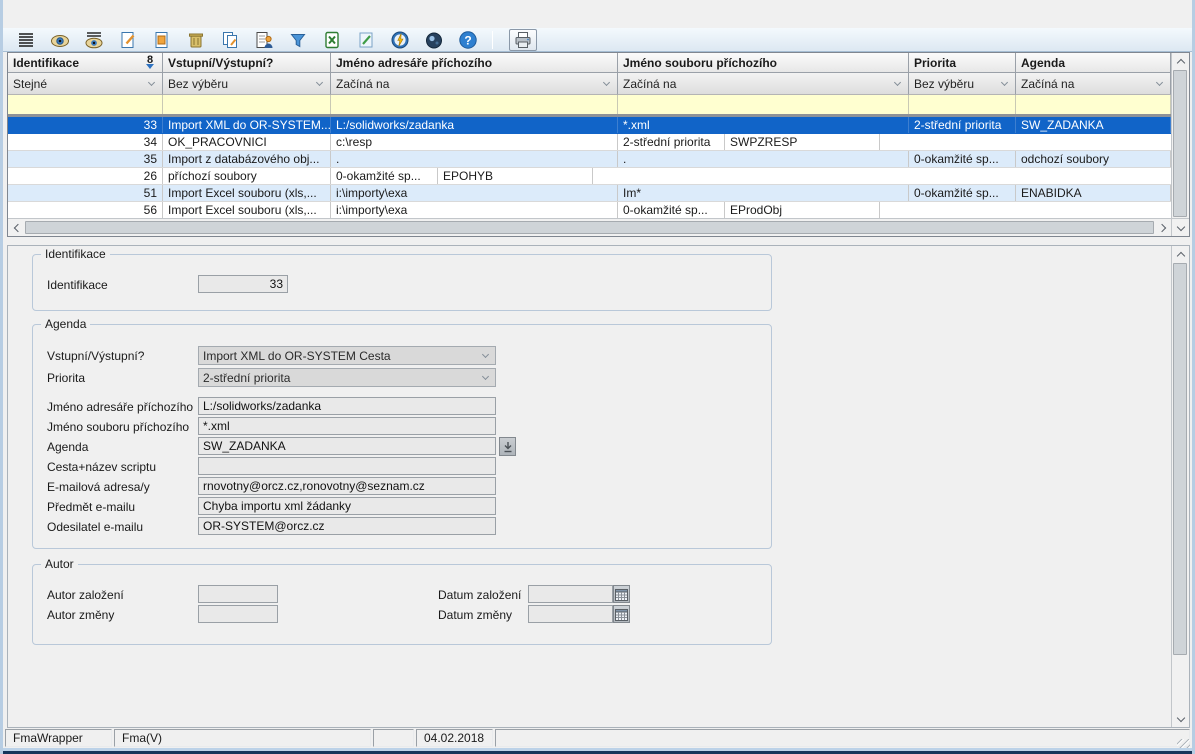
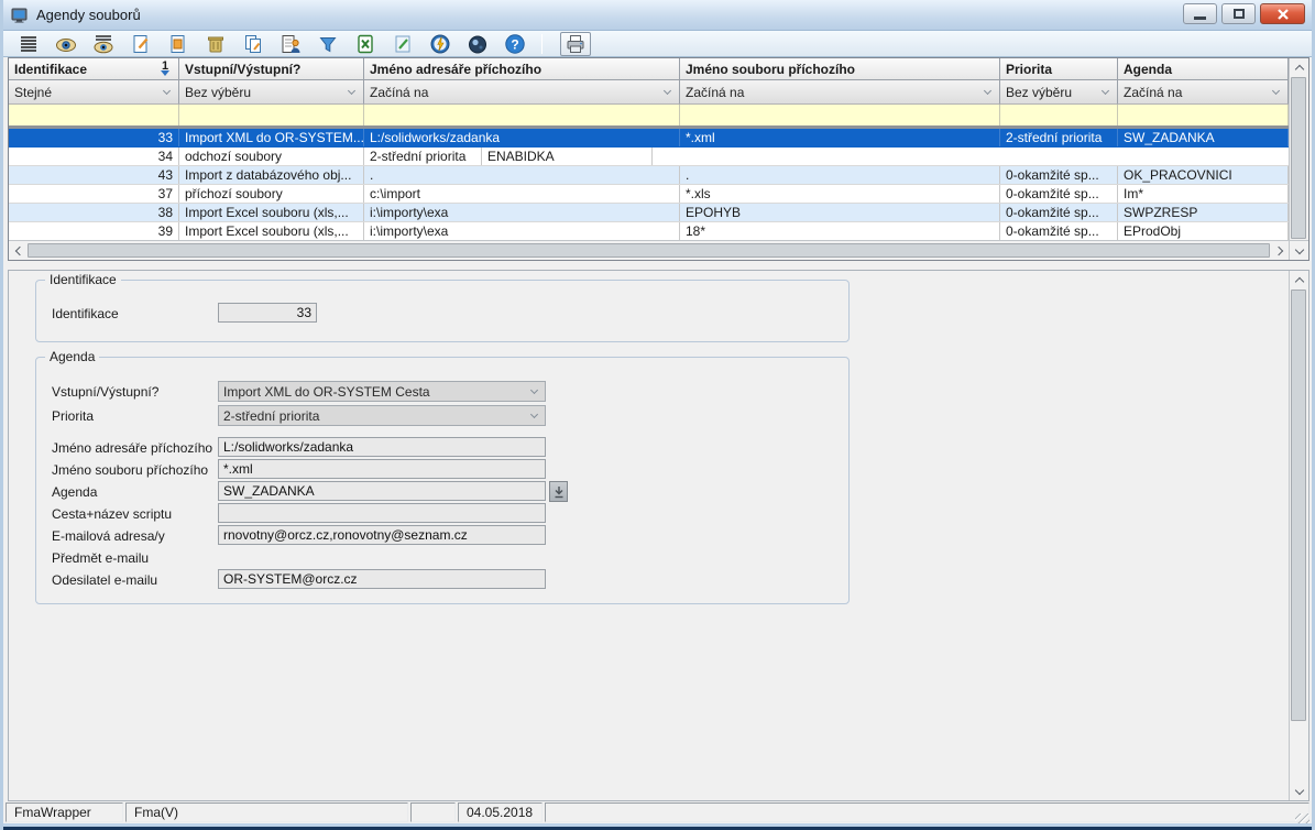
+ Agendy souborů
  ?
  Identifikace
- 8
+ 1
  Vstupní/Výstupní?
  Jméno adresáře příchozího
  Jméno souboru příchozího
  Priorita
  Agenda
  Stejné
  Bez výběru
  Začíná na
  Začíná na
  Bez výběru
  Začíná na
  33
  Import XML do OR-SYSTEM...
  L:/solidworks/zadanka
  *.xml
  2-střední priorita
  SW_ZADANKA
  34
- OK_PRACOVNICI
+ odchozí soubory
- c:\resp
  2-střední priorita
- SWPZRESP
+ ENABIDKA
- 35
+ 43
  Import z databázového obj...
  .
  .
  0-okamžité sp...
- odchozí soubory
+ OK_PRACOVNICI
- 26
+ 37
  příchozí soubory
+ c:\import
+ *.xls
  0-okamžité sp...
- EPOHYB
+ Im*
- 51
+ 38
  Import Excel souboru (xls,...
  i:\importy\exa
- Im*
+ EPOHYB
  0-okamžité sp...
- ENABIDKA
+ SWPZRESP
- 56
+ 39
  Import Excel souboru (xls,...
  i:\importy\exa
+ 18*
  0-okamžité sp...
  EProdObj
  Identifikace
  Identifikace
  33
  Agenda
  Vstupní/Výstupní?
  Import XML do OR-SYSTEM Cesta
  Priorita
  2-střední priorita
  Jméno adresáře příchozího
  L:/solidworks/zadanka
  Jméno souboru příchozího
  *.xml
  Agenda
  SW_ZADANKA
  Cesta+název scriptu
  E-mailová adresa/y
  rnovotny@orcz.cz,ronovotny@seznam.cz
  Předmět e-mailu
- Chyba importu xml žádanky
  Odesilatel e-mailu
  OR-SYSTEM@orcz.cz
- Autor
- Autor založení
- Autor změny
- Datum založení
- Datum změny
  FmaWrapper
  Fma(V)
- 04.02.2018
+ 04.05.2018
